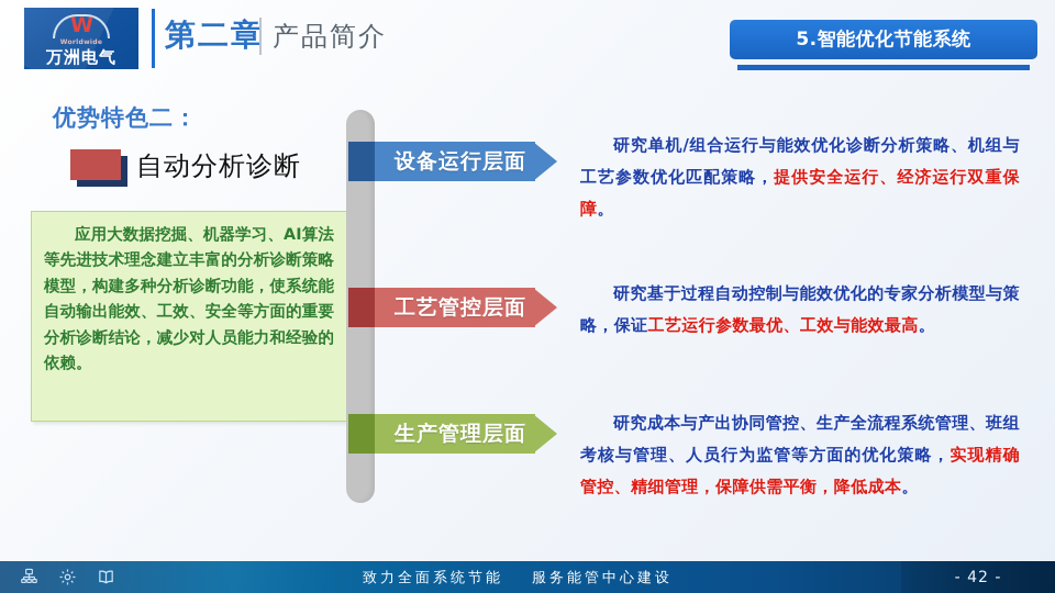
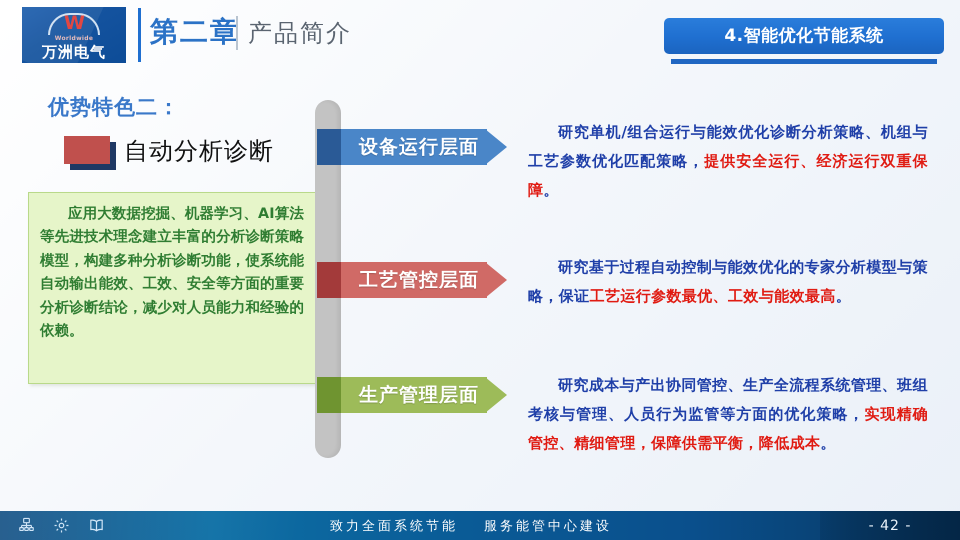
  W
  万洲电气
  第二章
  产品简介
- 5.智能优化节能系统
+ 4.智能优化节能系统
  优势特色二：
  自动分析诊断
  应用大数据挖掘、机器学习、AI算法等先进技术理念建立丰富的分析诊断策略模型，构建多种分析诊断功能，使系统能自动输出能效、工效、安全等方面的重要分析诊断结论，减少对人员能力和经验的依赖。
  设备运行层面
  工艺管控层面
  生产管理层面
  研究单机/组合运行与能效优化诊断分析策略、机组与工艺参数优化匹配策略，提供安全运行、经济运行双重保障。
  研究基于过程自动控制与能效优化的专家分析模型与策略，保证工艺运行参数最优、工效与能效最高。
  研究成本与产出协同管控、生产全流程系统管理、班组考核与管理、人员行为监管等方面的优化策略，实现精确管控、精细管理，保障供需平衡，降低成本。
  致力全面系统节能
  服务能管中心建设
  - 42 -
